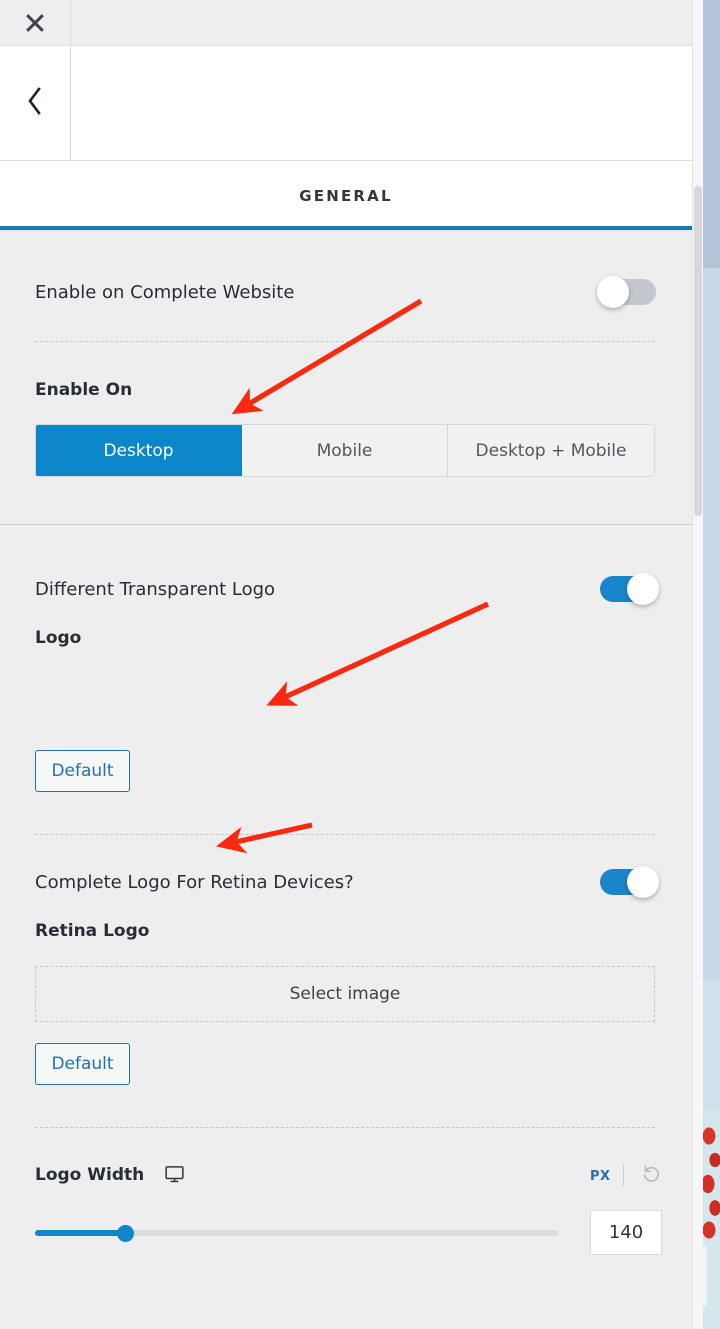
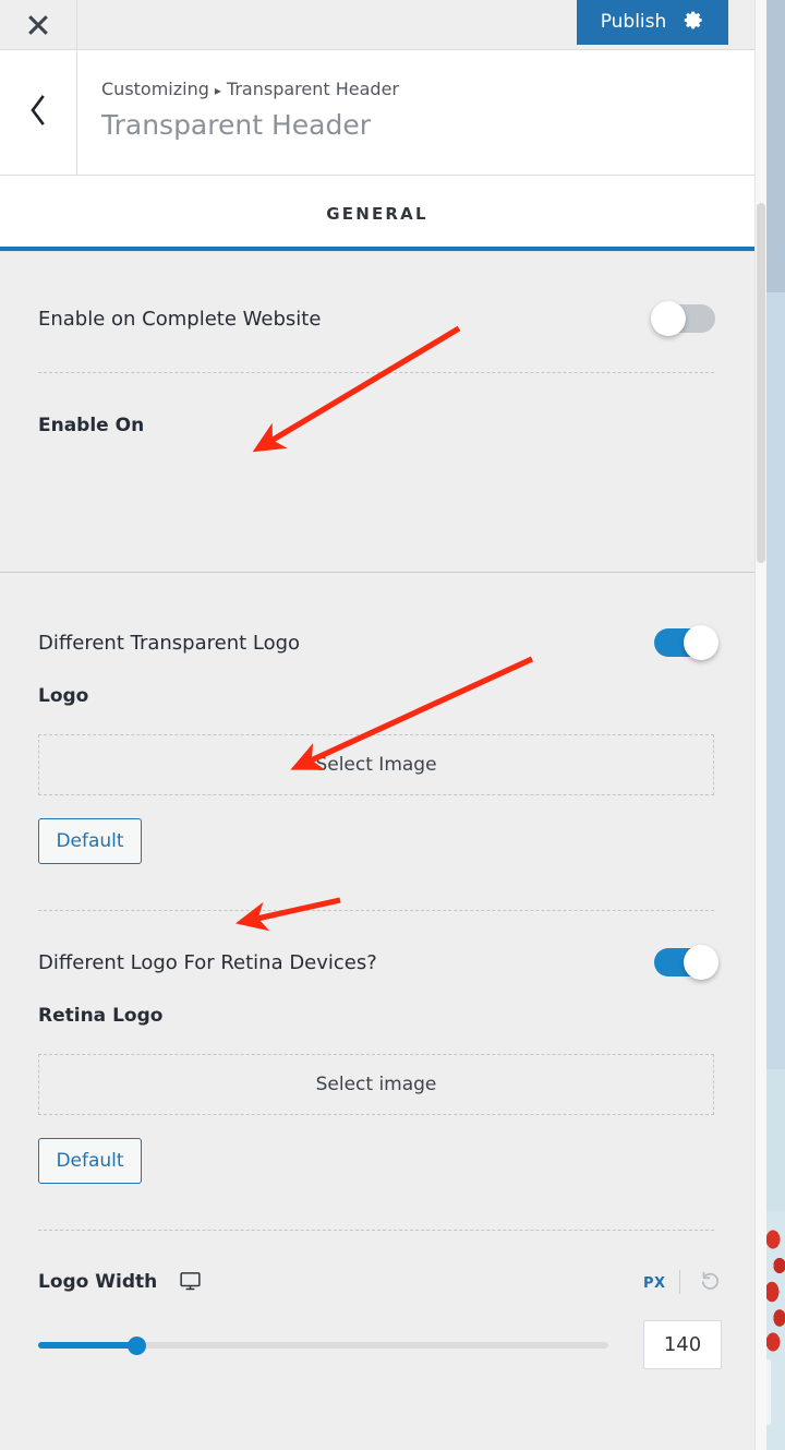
+ Publish
+ Customizing ▸ Transparent Header
+ Transparent Header
  GENERAL
  Enable on Complete Website
  Enable On
- Desktop
- Mobile
- Desktop + Mobile
  Different Transparent Logo
  Logo
+ Select Image
  Default
- Complete Logo For Retina Devices?
+ Different Logo For Retina Devices?
  Retina Logo
  Select image
  Default
  Logo Width
  PX
  140
